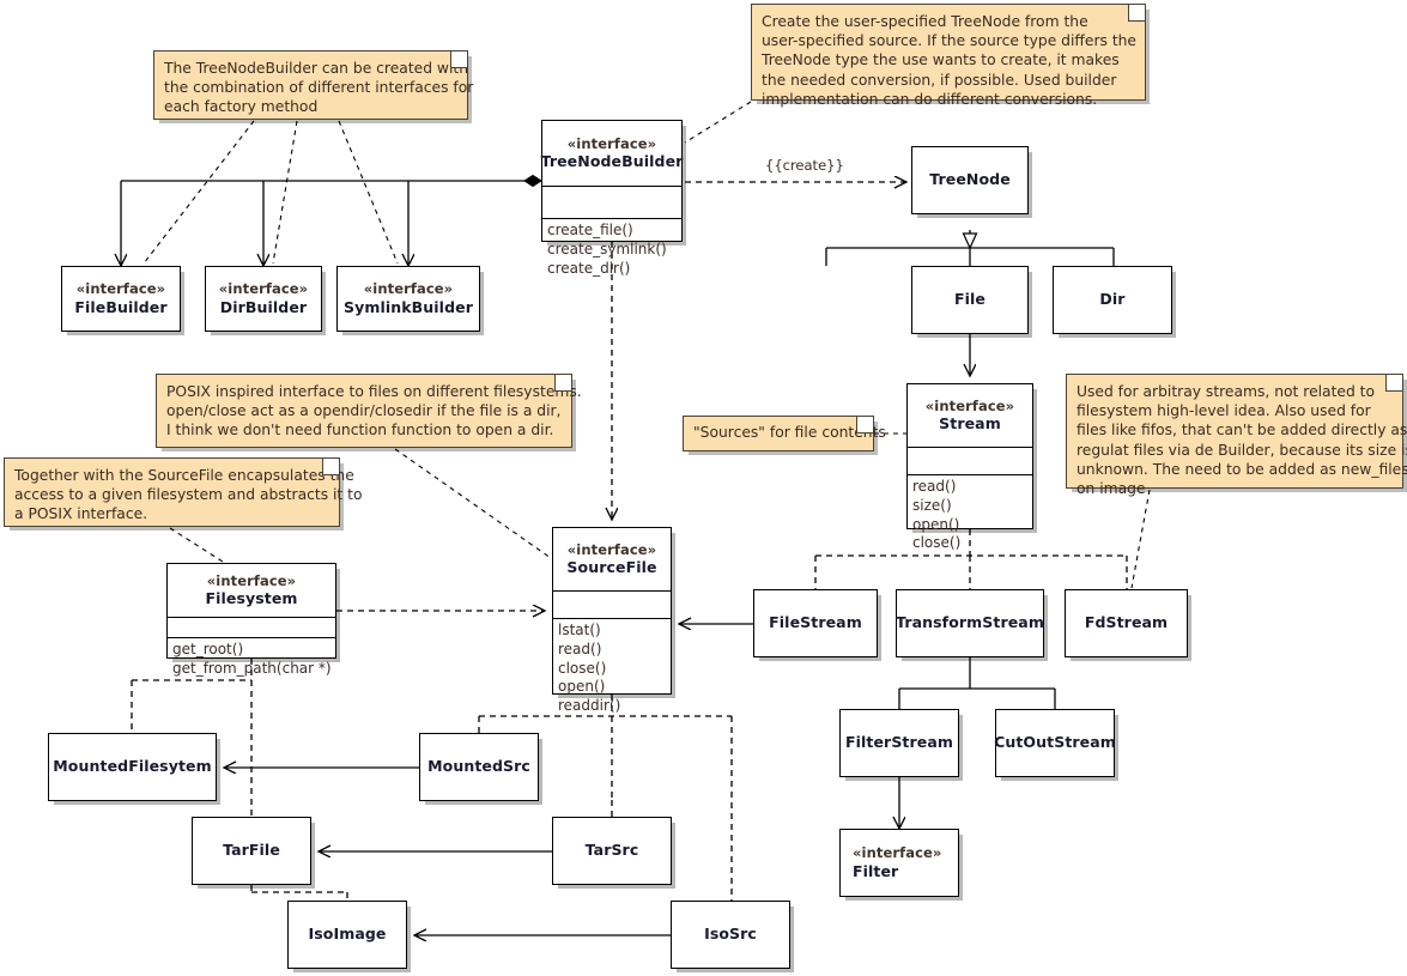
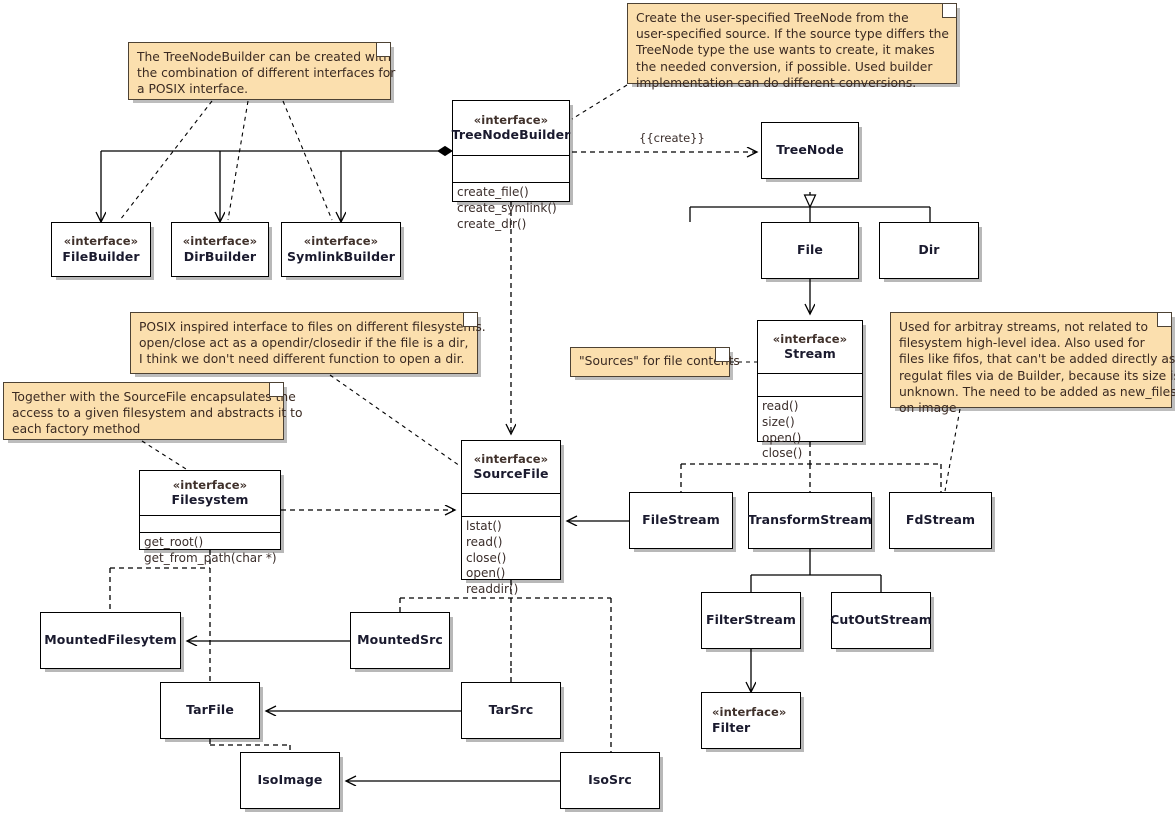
  «interface»
  TreeNodeBuilder
  create_file()
  create_symlink()
  create_dir()
  «interface»
  FileBuilder
  «interface»
  DirBuilder
  «interface»
  SymlinkBuilder
  TreeNode
  File
  Dir
  «interface»
  Stream
  read()
  size()
  open()
  close()
  «interface»
  SourceFile
  lstat()
  read()
  close()
  open()
  readdir()
  «interface»
  Filesystem
  get_root()
  get_from_path(char *)
  FileStream
  TransformStream
  FdStream
  FilterStream
  CutOutStream
  «interface»
  Filter
  MountedFilesytem
  MountedSrc
  TarFile
  TarSrc
  IsoImage
  IsoSrc
  The TreeNodeBuilder can be created with
  the combination of different interfaces for
- each factory method
+ a POSIX interface.
  Create the user-specified TreeNode from the
  user-specified source. If the source type differs the
  TreeNode type the use wants to create, it makes
  the needed conversion, if possible. Used builder
  implementation can do different conversions.
  POSIX inspired interface to files on different filesystems.
  open/close act as a opendir/closedir if the file is a dir,
- I think we don't need function function to open a dir.
+ I think we don't need different function to open a dir.
  Together with the SourceFile encapsulates the
  access to a given filesystem and abstracts it to
- a POSIX interface.
+ each factory method
  "Sources" for file contts
  Used for arbitray streams, not related to
  filesystem high-level idea. Also used for
  files like fifos, that can't be added directly as
  regulat files via de Builder, because its size i
  unknown. The need to be added as new_files
  on image
  {{create}}
